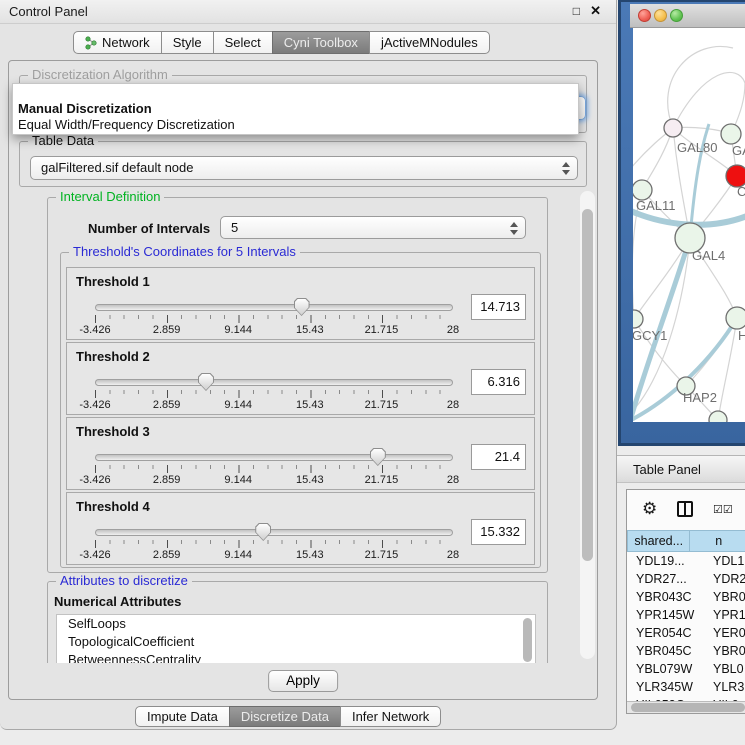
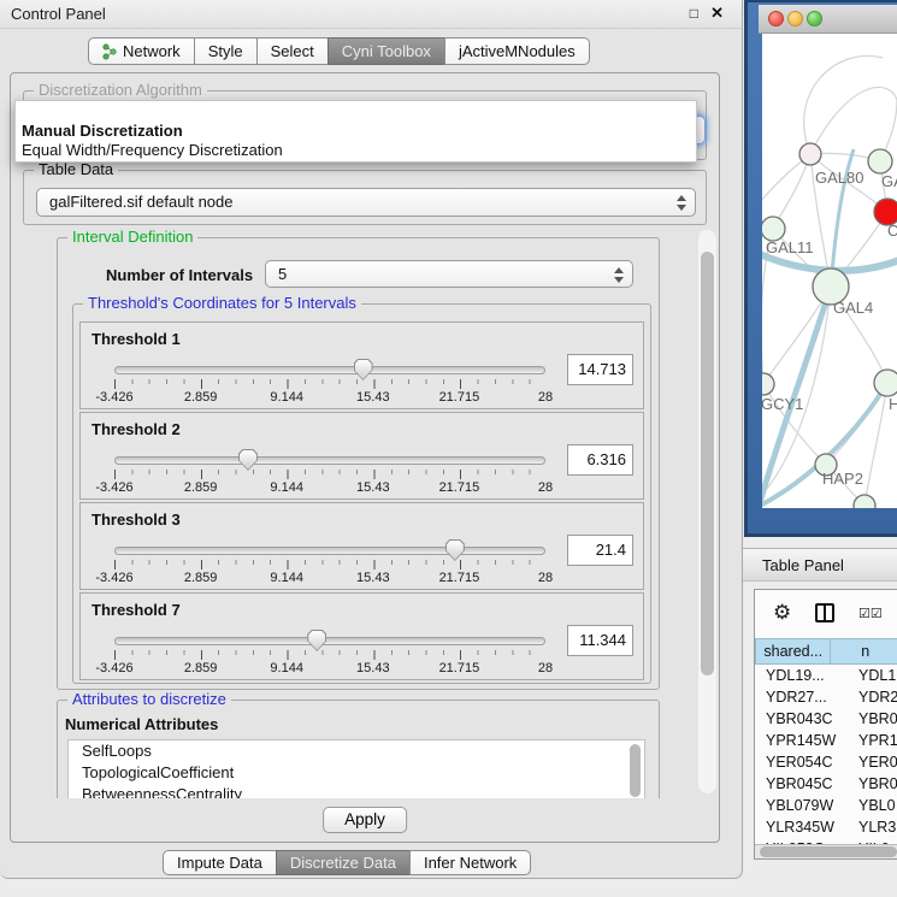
  Control Panel
  □
  ✕
  Network
  Style
  Select
  Cyni Toolbox
  jActiveMNodules
  Discretization Algorithm
  Manual Discretization
  Equal Width/Frequency Discretization
  Table Data
  galFiltered.sif default node
  Interval Definition
  Number of Intervals
  5
  Threshold's Coordinates for 5 Intervals
  Threshold 1
  -3.426
  2.859
  9.144
  15.43
  21.715
  28
  14.713
  Threshold 2
  -3.426
  2.859
  9.144
  15.43
  21.715
  28
  6.316
  Threshold 3
  -3.426
  2.859
  9.144
  15.43
  21.715
  28
  21.4
- Threshold 4
+ Threshold 7
  -3.426
  2.859
  9.144
  15.43
  21.715
  28
- 15.332
+ 11.344
  Attributes to discretize
  Numerical Attributes
  SelfLoops
  TopologicalCoefficient
  BetweennessCentrality
  Apply
  Impute Data
  Discretize Data
  Infer Network
  GAL80
  C
  GAL11
  GAL4
  GCY1
  H
  HAP2
  Table Panel
  ⚙
  ☑☑
  shared...
  n
  YDL19...
  YDL1
  YDR27...
  YDR2
  YBR043C
  YBR0
  YPR145W
  YPR1
  YER054C
  YER0
  YBR045C
  YBR0
  YBL079W
  YBL0
  YLR345W
  YLR3
